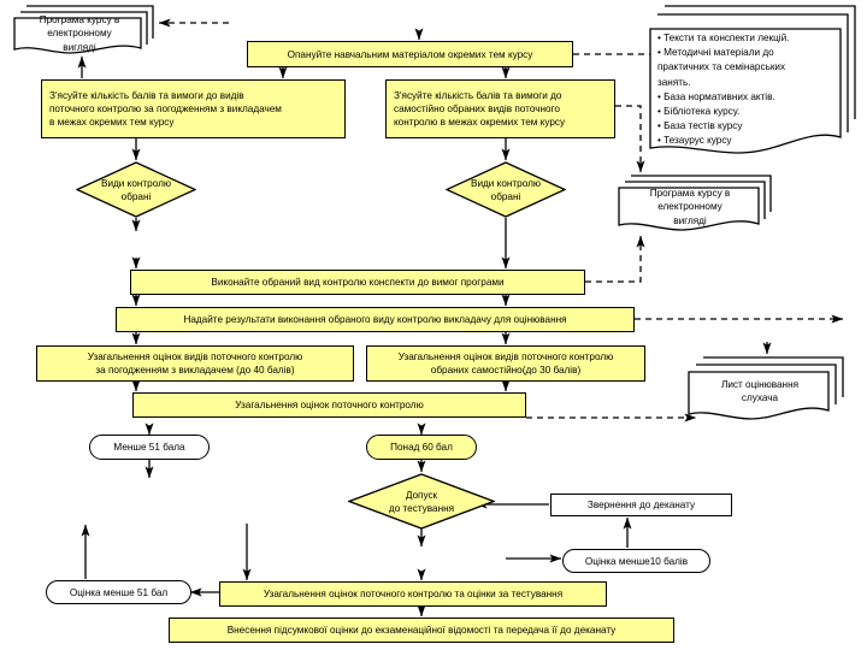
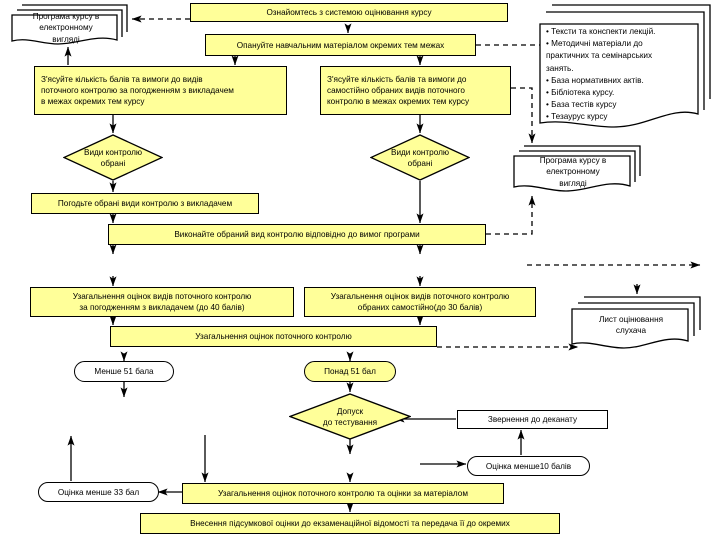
  Програма курсу в
  електронному
  вигляді
+ Ознайомтесь з системою оцінювання курсу
- Опануйте навчальним матеріалом окремих тем курсу
+ Опануйте навчальним матеріалом окремих тем межах
  З'ясуйте кількість балів та вимоги до видів
  поточного контролю за погодженням з викладачем
  в межах окремих тем курсу
  З'ясуйте кількість балів та вимоги до
  самостійно обраних видів поточного
  контролю в межах окремих тем курсу
  • Тексти та конспекти лекцій.
  • Методичні матеріали до
  практичних та семінарських
  занять.
  • База нормативних актів.
  • Бібліотека курсу.
  • База тестів курсу
  • Тезаурус курсу
  Програма курсу в
  електронному
  вигляді
  Види контролю
  обрані
  Види контролю
  обрані
+ Погодьте обрані види контролю з викладачем
- Виконайте обраний вид контролю конспекти до вимог програми
+ Виконайте обраний вид контролю відповідно до вимог програми
- Надайте результати виконання обраного виду контролю викладачу для оцінювання
  Узагальнення оцінок видів поточного контролю
  за погодженням з викладачем (до 40 балів)
  Узагальнення оцінок видів поточного контролю
  обраних самостійно(до 30 балів)
  Лист оцінювання
  слухача
  Узагальнення оцінок поточного контролю
  Менше 51 бала
- Понад 60 бал
+ Понад 51 бал
  Допуск
  до тестування
  Звернення до деканату
  Оцінка менше10 балів
- Оцінка менше 51 бал
+ Оцінка менше 33 бал
- Узагальнення оцінок поточного контролю та оцінки за тестування
+ Узагальнення оцінок поточного контролю та оцінки за матеріалом
- Внесення підсумкової оцінки до екзаменаційної відомості та передача її до деканату
+ Внесення підсумкової оцінки до екзаменаційної відомості та передача її до окремих
